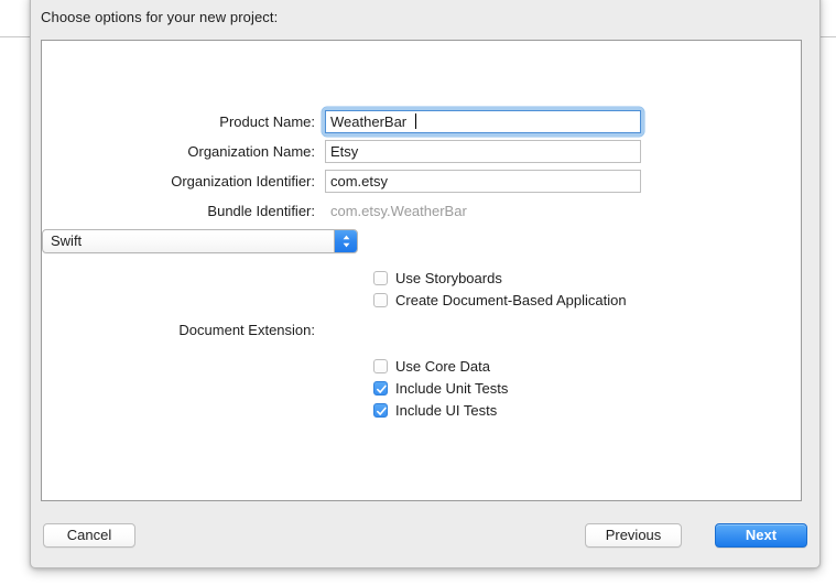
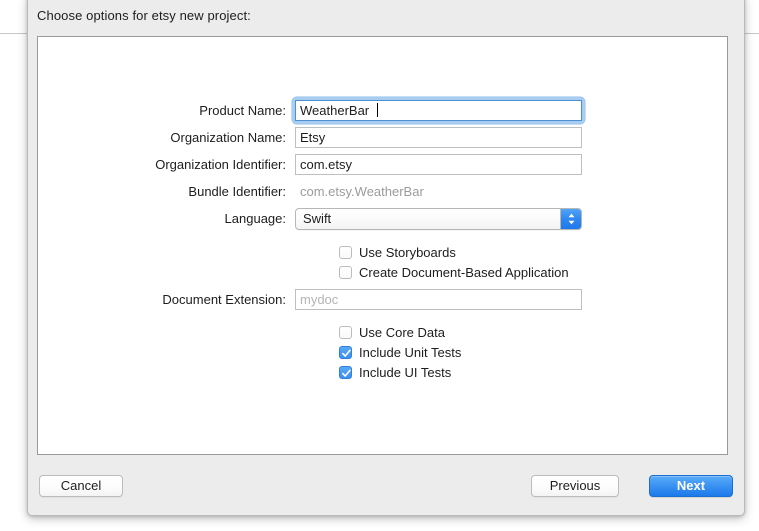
- Choose options for your new project:
+ Choose options for etsy new project:
  Product Name:
  WeatherBar
  Organization Name:
  Etsy
  Organization Identifier:
  com.etsy
  Bundle Identifier:
  com.etsy.WeatherBar
+ Language:
  Swift
  Use Storyboards
  Create Document-Based Application
  Document Extension:
+ mydoc
  Use Core Data
  Include Unit Tests
  Include UI Tests
  Cancel
  Previous
  Next
